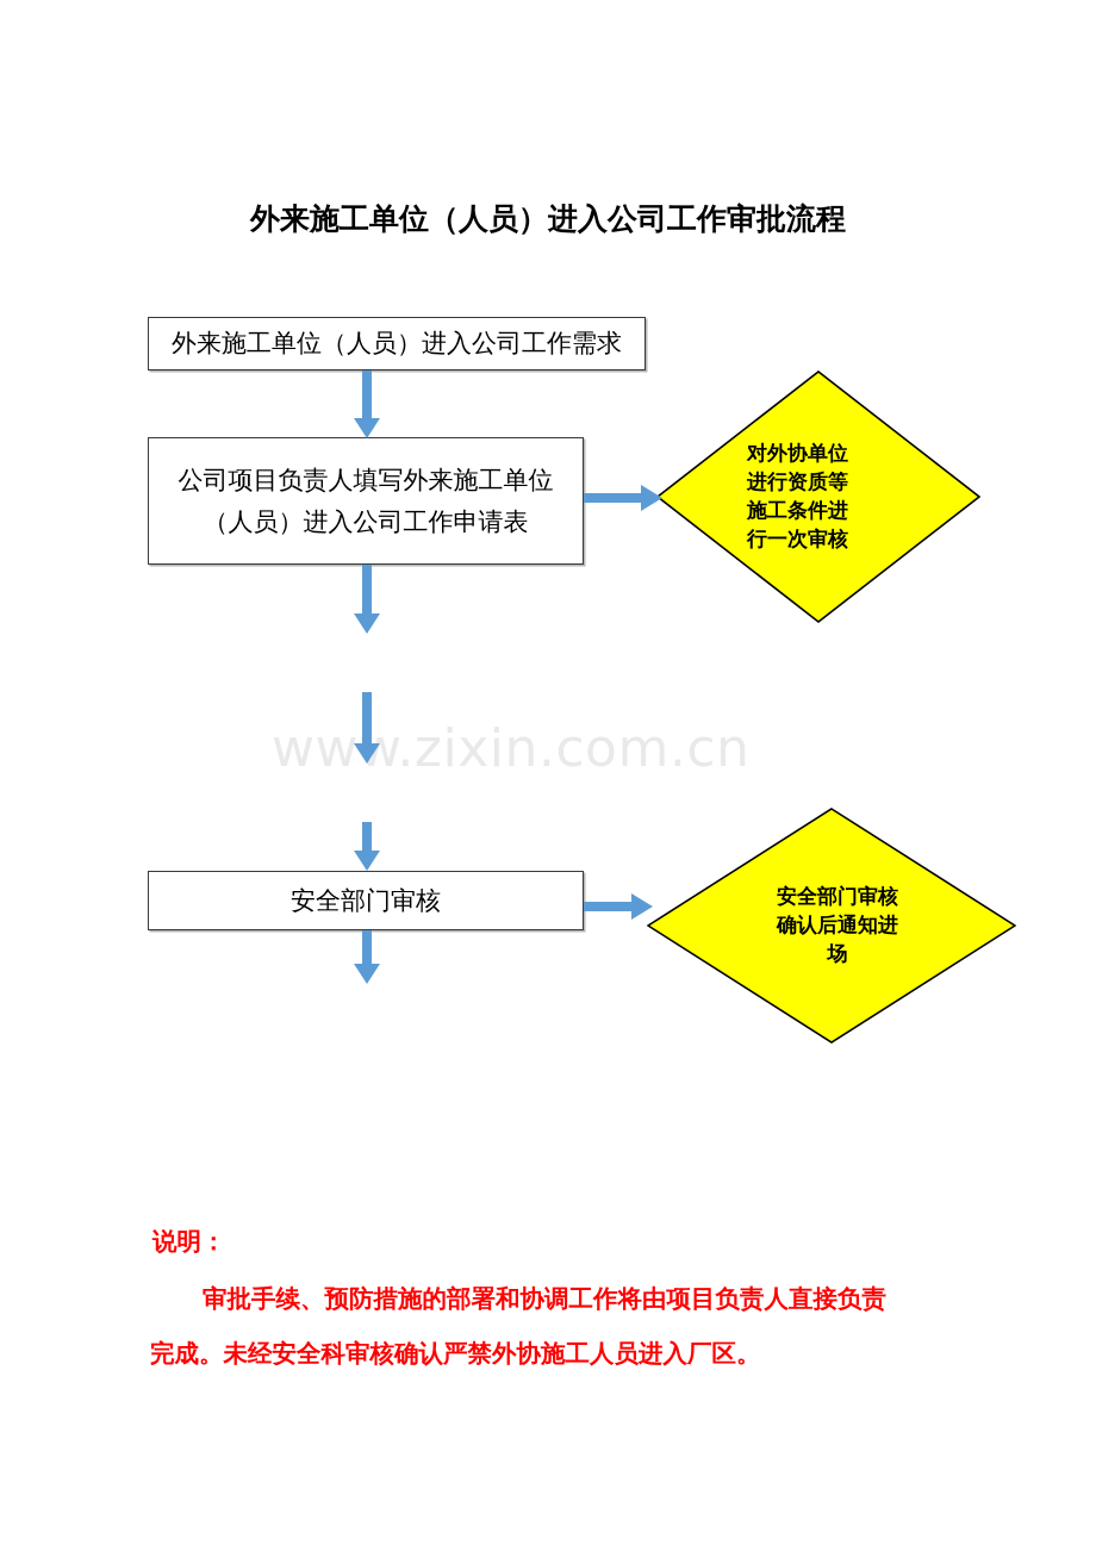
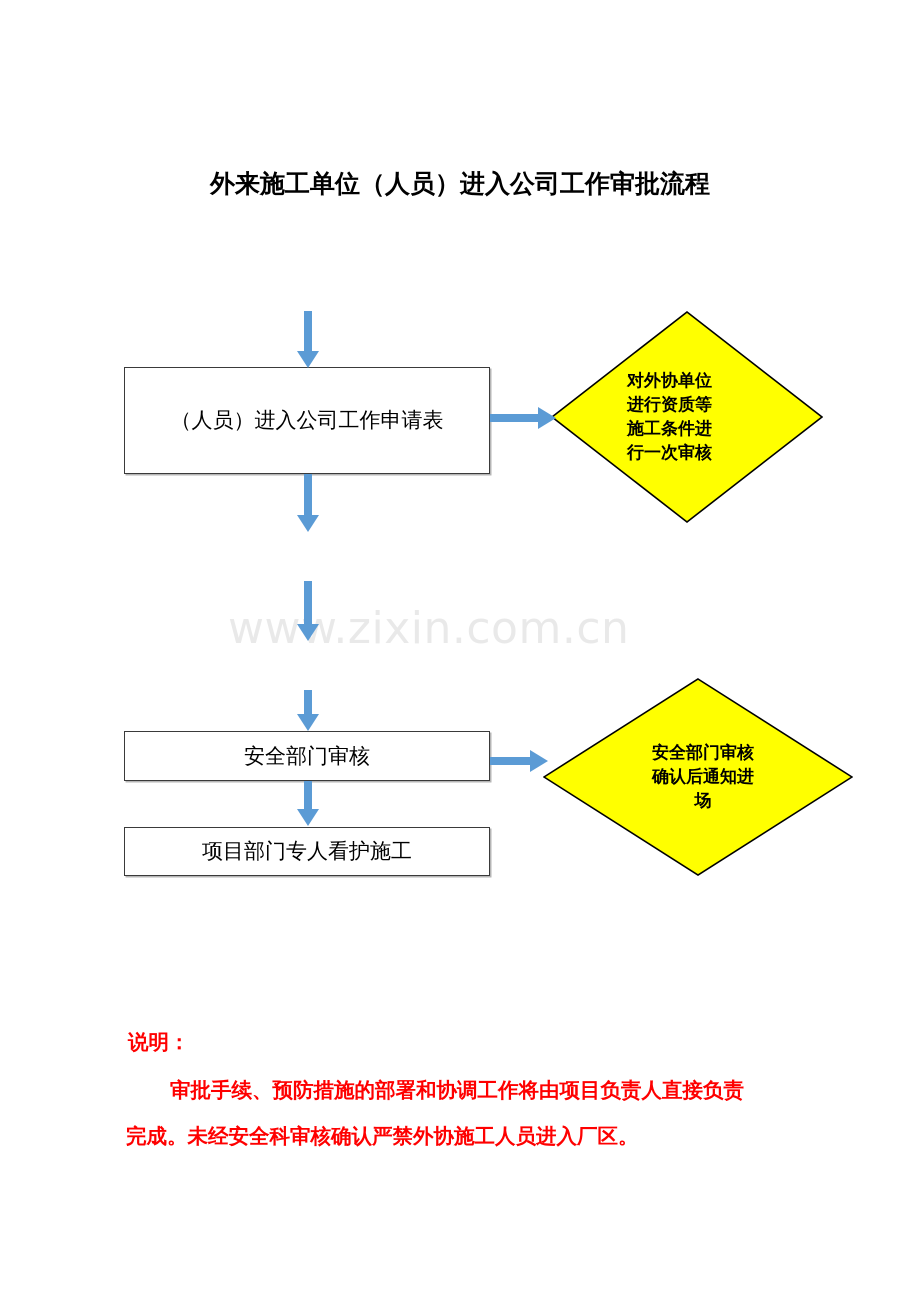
  www.zixin.com.cn
  外来施工单位（人员）进入公司工作审批流程
- 外来施工单位（人员）进入公司工作需求
- 公司项目负责人填写外来施工单位
  （人员）进入公司工作申请表
  对外协单位
  进行资质等
  施工条件进
  行一次审核
  安全部门审核
  安全部门审核
  确认后通知进
  场
+ 项目部门专人看护施工
  说明：
  审批手续、预防措施的部署和协调工作将由项目负责人直接负责
  完成。未经安全科审核确认严禁外协施工人员进入厂区。
